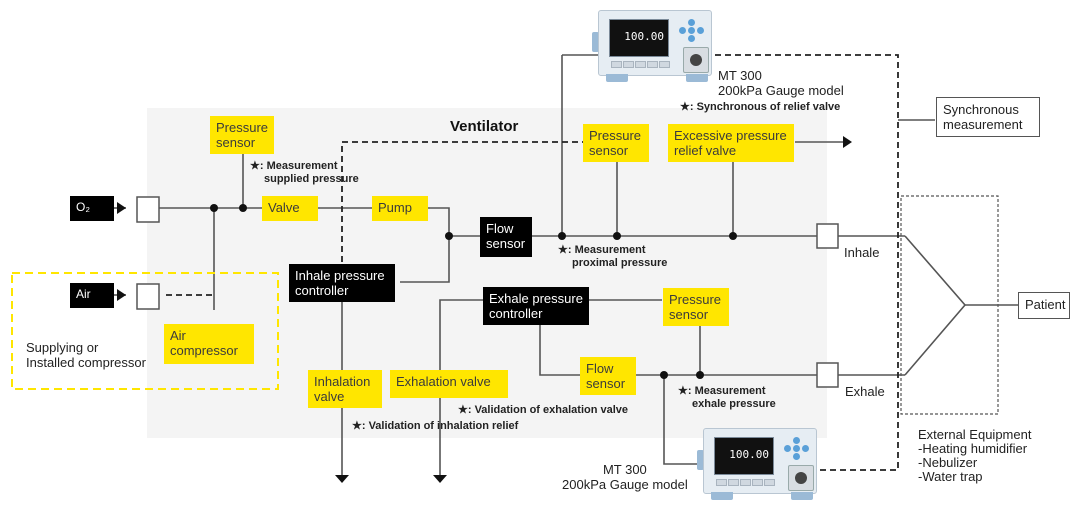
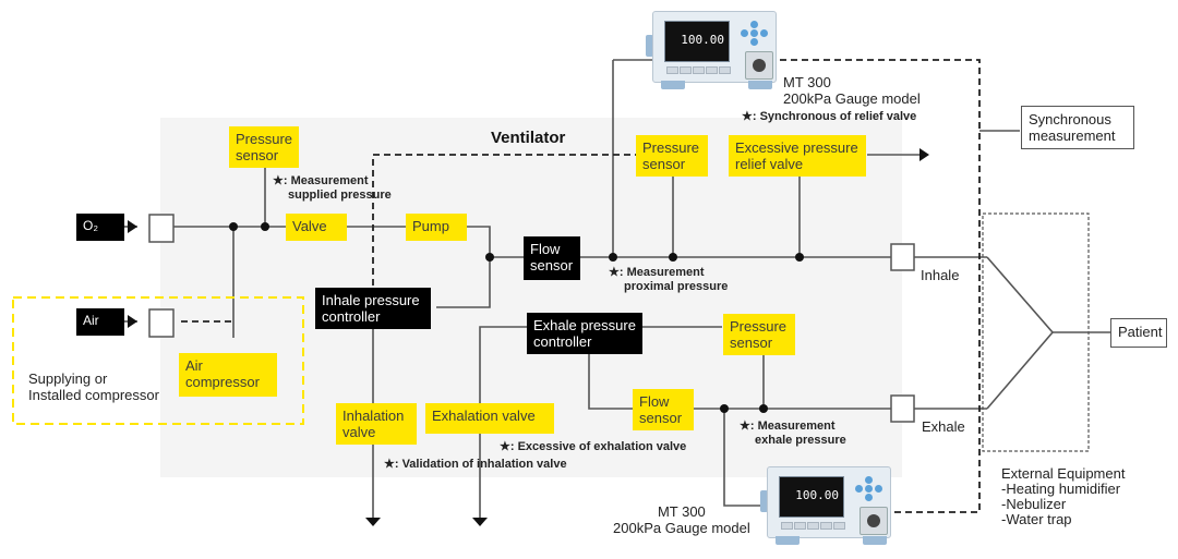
  Ventilator
  O₂
  Air
  Supplying or
  Installed compressor
  Pressure
  sensor
  ★: Measurement
  supplied pressure
  Valve
  Pump
  Air
  compressor
  Flow
  sensor
  Inhale pressure
  controller
  Pressure
  sensor
  Excessive pressure
  relief valve
  ★: Measurement
  proximal pressure
  ★: Synchronous of relief valve
  Exhale pressure
  controller
  Pressure
  sensor
  Flow
  sensor
  ★: Measurement
  exhale pressure
  Inhalation
  valve
  Exhalation valve
- ★: Validation of exhalation valve
+ ★: Excessive of exhalation valve
- ★: Validation of inhalation relief
+ ★: Validation of inhalation valve
  Inhale
  Exhale
  Patient
  Synchronous
  measurement
  External Equipment
  -Heating humidifier
  -Nebulizer
  -Water trap
  100.00
  MT 300
  200kPa Gauge model
  100.00
  MT 300
  200kPa Gauge model
